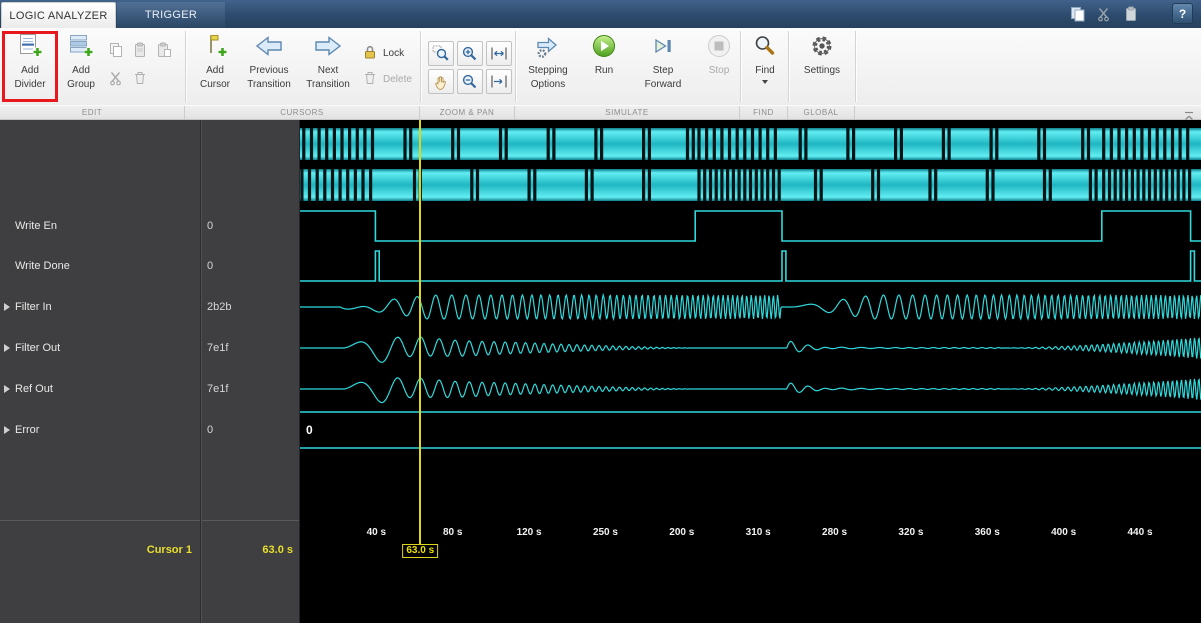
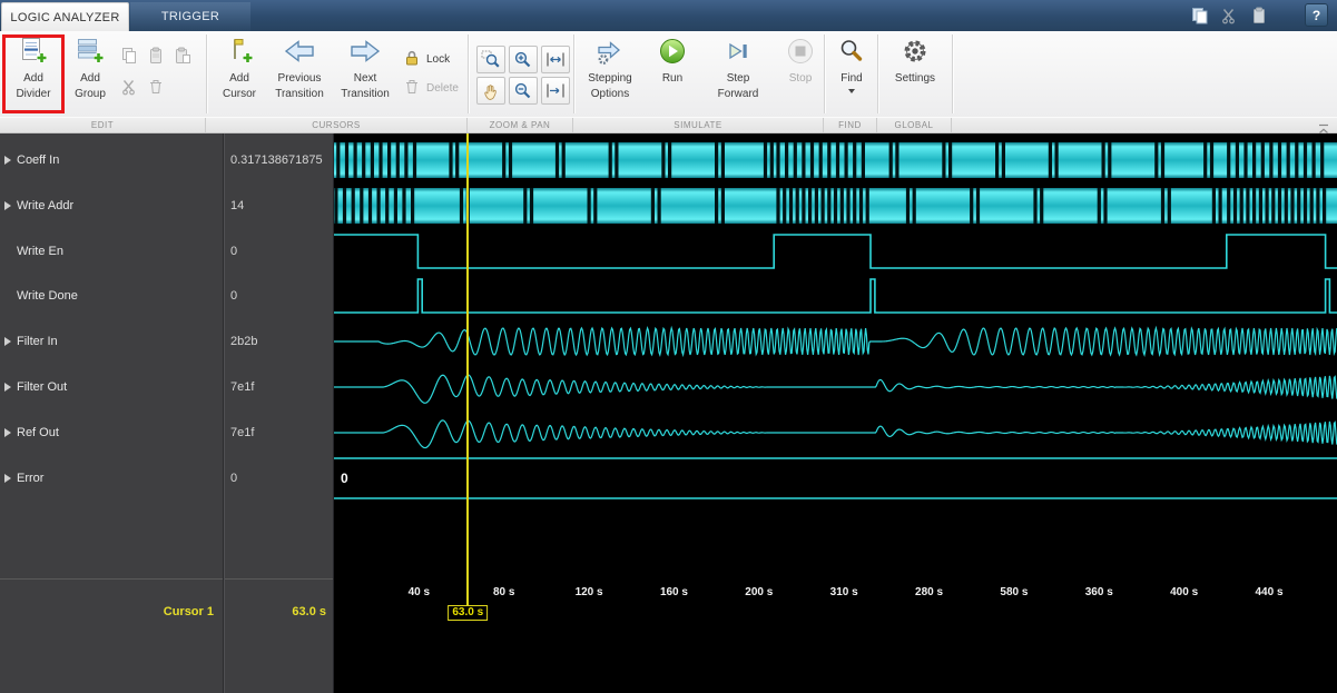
  LOGIC ANALYZER
  TRIGGER
  ?
  Add
  Divider
  Add
  Group
  Add
  Cursor
  Previous
  Transition
  Next
  Transition
  Lock
  Delete
  Stepping
  Options
  Run
  Step
  Forward
  Stop
  Find
  Settings
  EDIT
  CURSORS
  ZOOM & PAN
  SIMULATE
  FIND
  GLOBAL
+ Coeff In
+ 0.317138671875
+ Write Addr
+ 14
  Write En
  0
  Write Done
  0
  Filter In
  2b2b
  Filter Out
  7e1f
  Ref Out
  7e1f
  Error
  0
  Cursor 1
  63.0 s
  0
  40 s
  80 s
  120 s
- 250 s
+ 160 s
  200 s
  310 s
  280 s
- 320 s
+ 580 s
  360 s
  400 s
  440 s
  63.0 s
